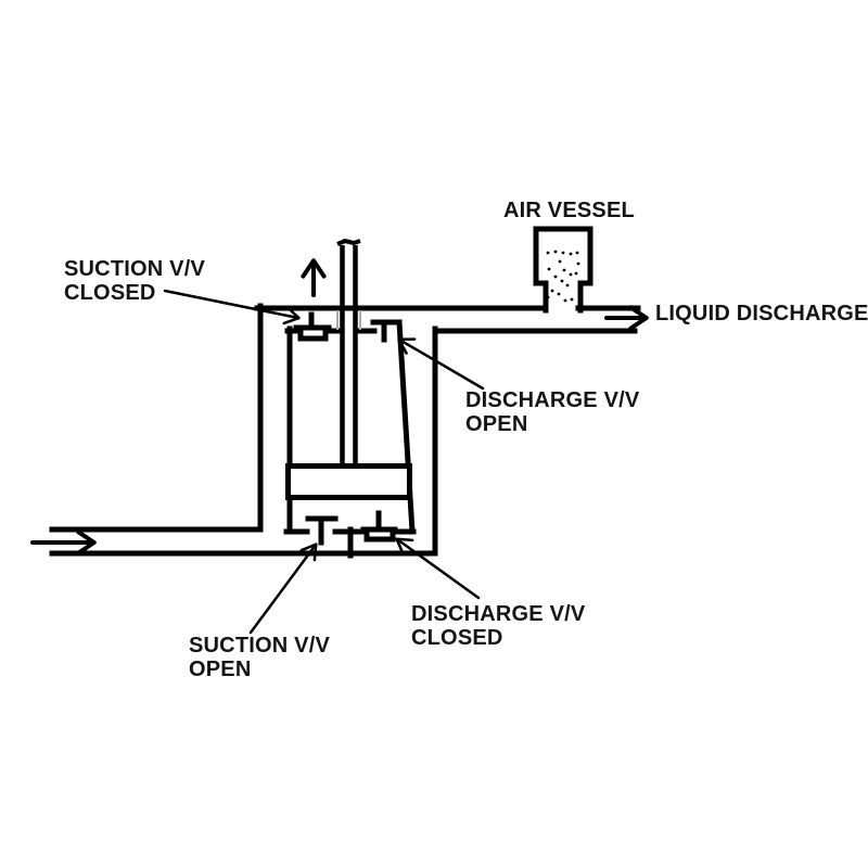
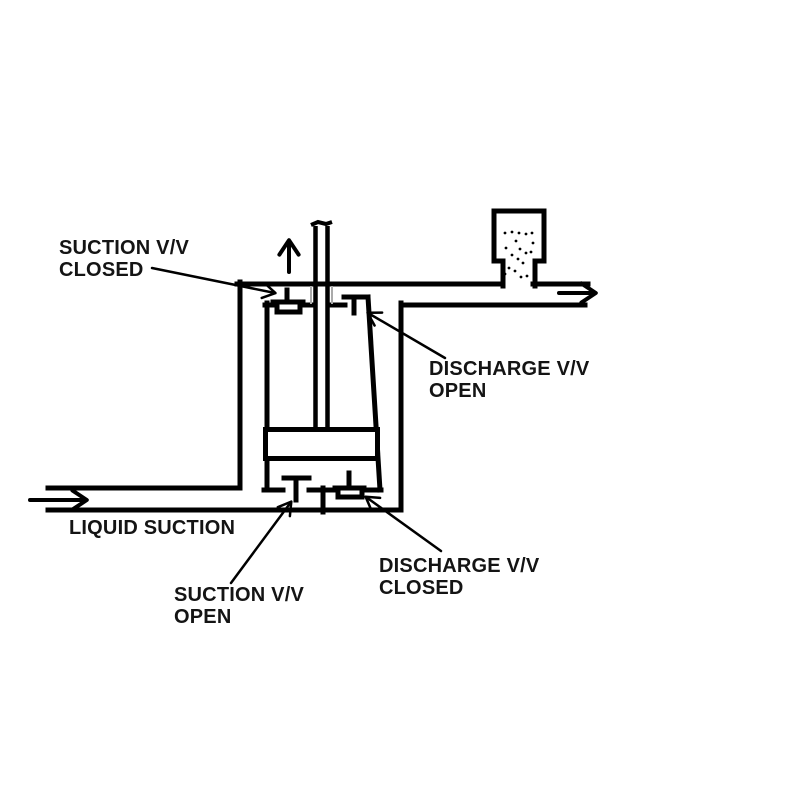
- AIR VESSEL
  SUCTION V/V
  CLOSED
- LIQUID DISCHARGE
  DISCHARGE V/V
  OPEN
+ LIQUID SUCTION
  DISCHARGE V/V
  CLOSED
  SUCTION V/V
  OPEN
